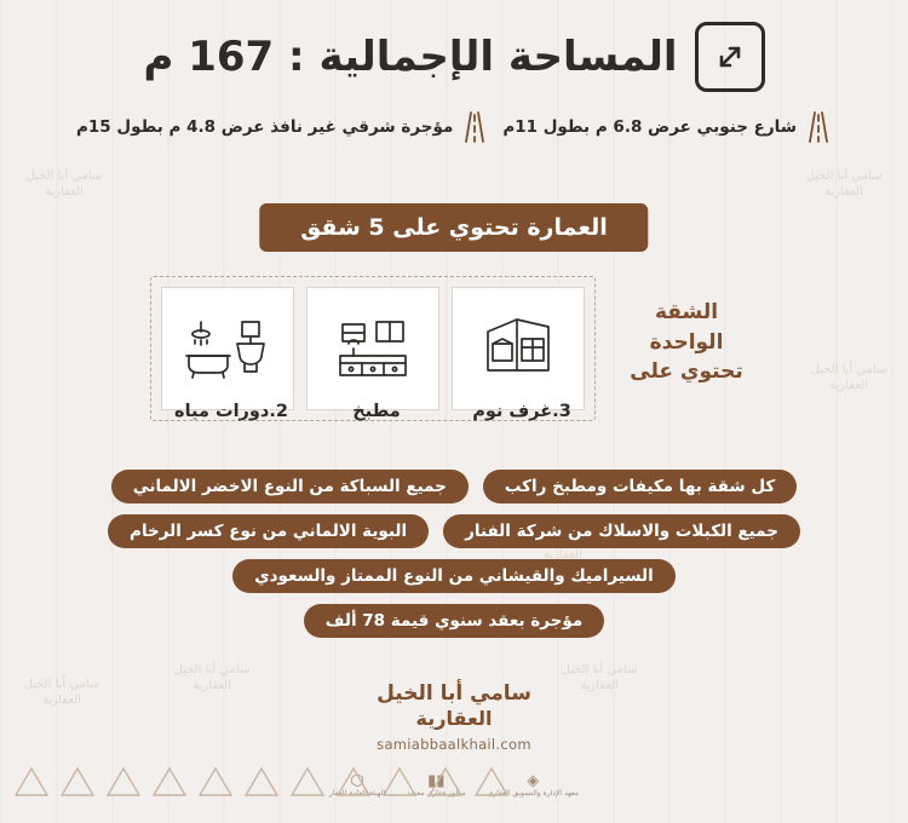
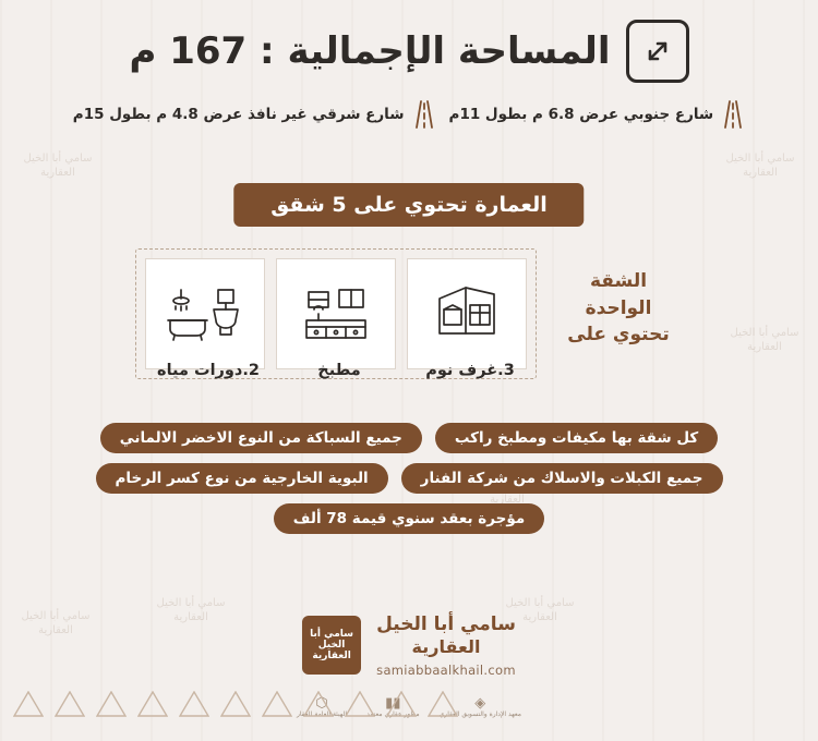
  ساميبالخيل
  العقارية
  ساميبالخيل
  العقارية
  ساميبالخيل
  العقارية
  العقارية
  ساميبالخيل
  العقارية
  ساميبالخيل
  العقارية
  ساميبالخيل
  العقارية
  المساحة الإجمالية : 167 م
  شارع جنوبي عرض 6.8 م بطول 11م
- مؤجرة شرقي غير نافذ عرض 4.8 م بطول 15م
+ شارع شرقي غير نافذ عرض 4.8 م بطول 15م
  العمارة تحتوي على 5 شقق
  الشقة الواحدة
  تحتوي على
  3.غرف نوم
  مطبخ
  2.دورات مياه
  كل شقة بها مكيفات ومطبخ راكب
  جميع السباكة من النوع الاخضر الالماني
  جميع الكبلات والاسلاك من شركة الفنار
- البوية الالماني من نوع كسر الرخام
+ البوية الخارجية من نوع كسر الرخام
- السيراميك والقيشاني من النوع الممتاز والسعودي
  مؤجرة بعقد سنوي قيمة 78 ألف
  سامي أبا الخيل
  العقارية
  samiabbaalkhail.com
+ سامي أبا الخيل العقارية
  ◈
  ▮▮
  ⬡
